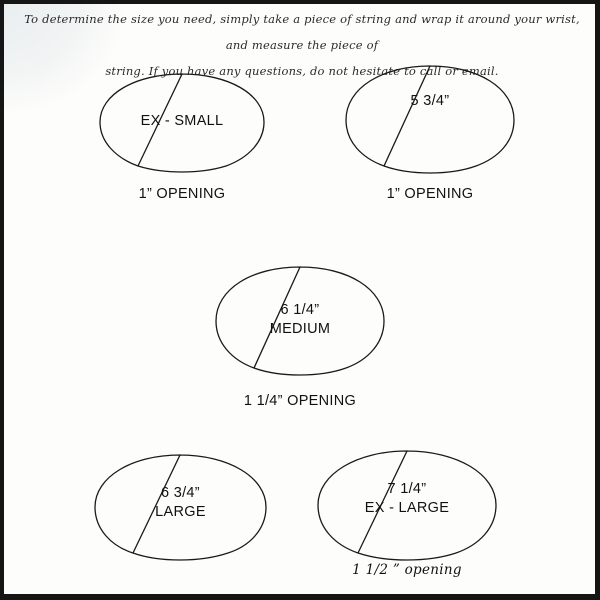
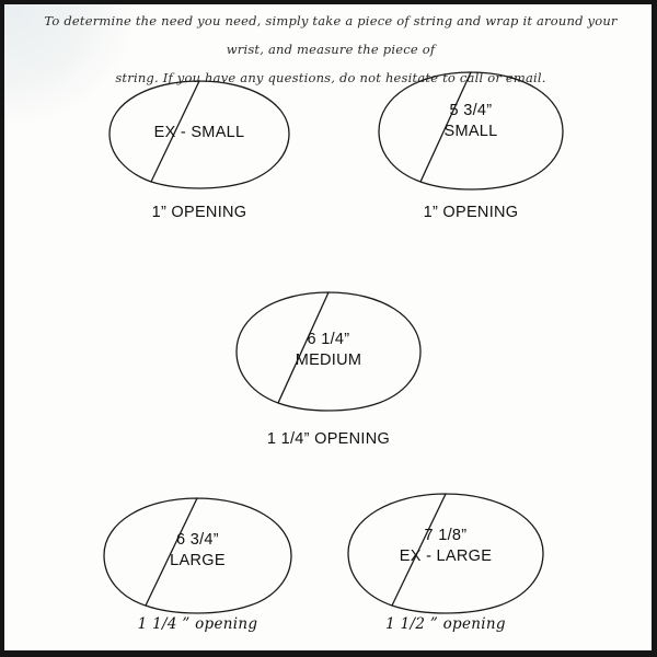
- To determine the size you need, simply take a piece of string and wrap it around your wrist, and measure the piece of
+ To determine the need you need, simply take a piece of string and wrap it around your wrist, and measure the piece of
  string. If you have any questions, do not hesitae to call ormail.
  EX - SMALL
  1” OPENING
  5 3/4”
+ SMALL
  1” OPENING
  6 1/4”
  MEDIUM
  1 1/4” OPENING
  6 3/4”
  LARGE
+ 1 1/4 ” opening
- 7 1/4”
+ 7 1/8”
  EX - LARGE
  1 1/2 ” opening
